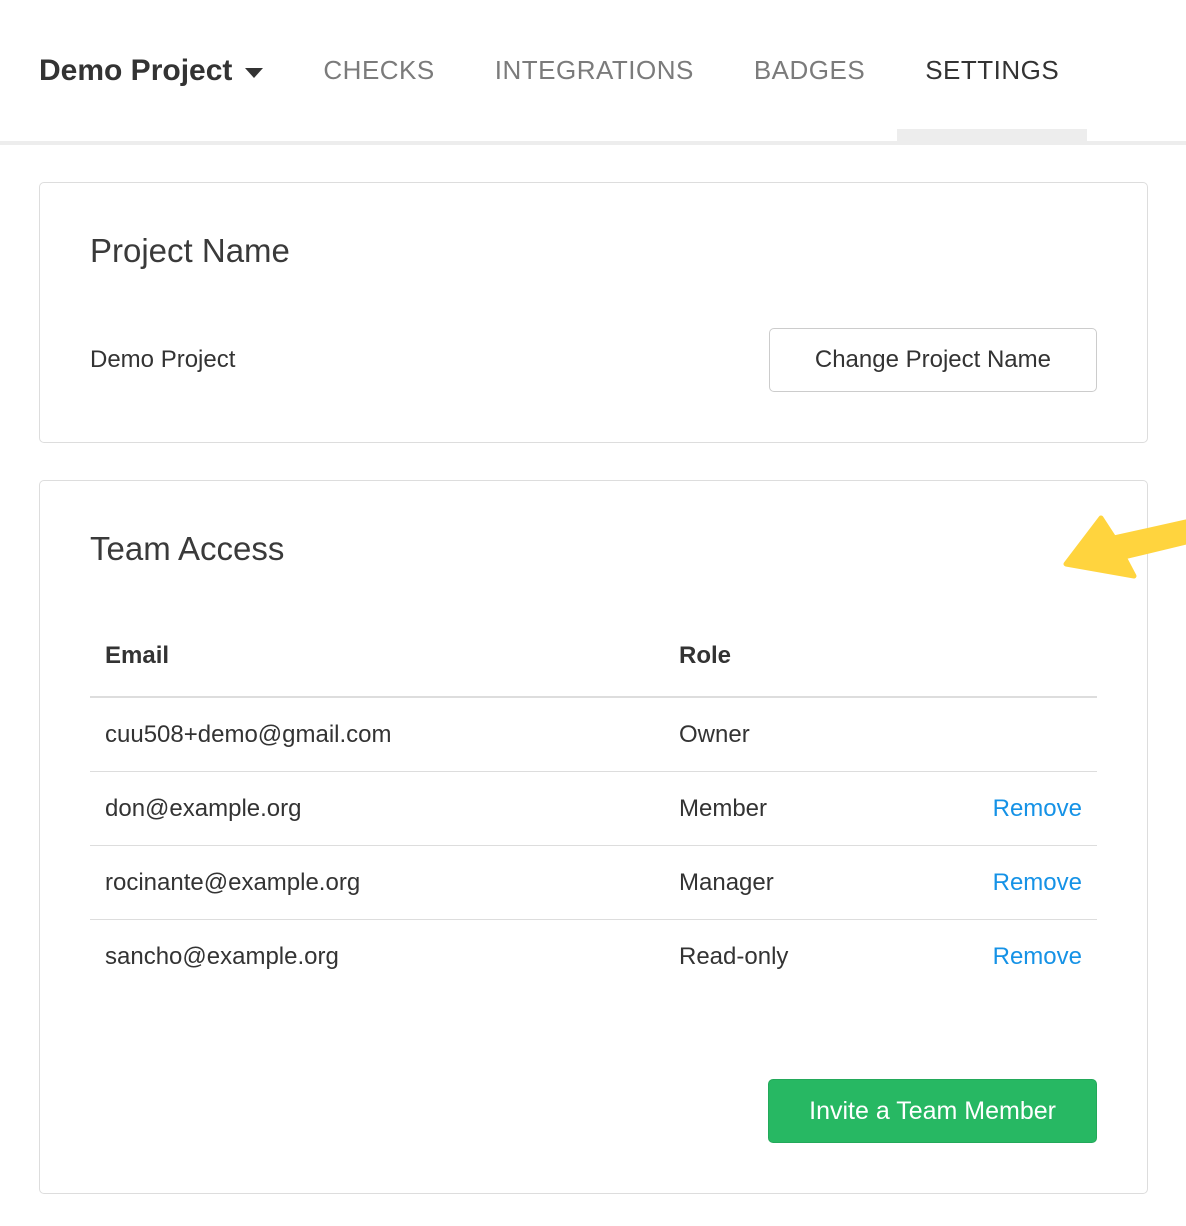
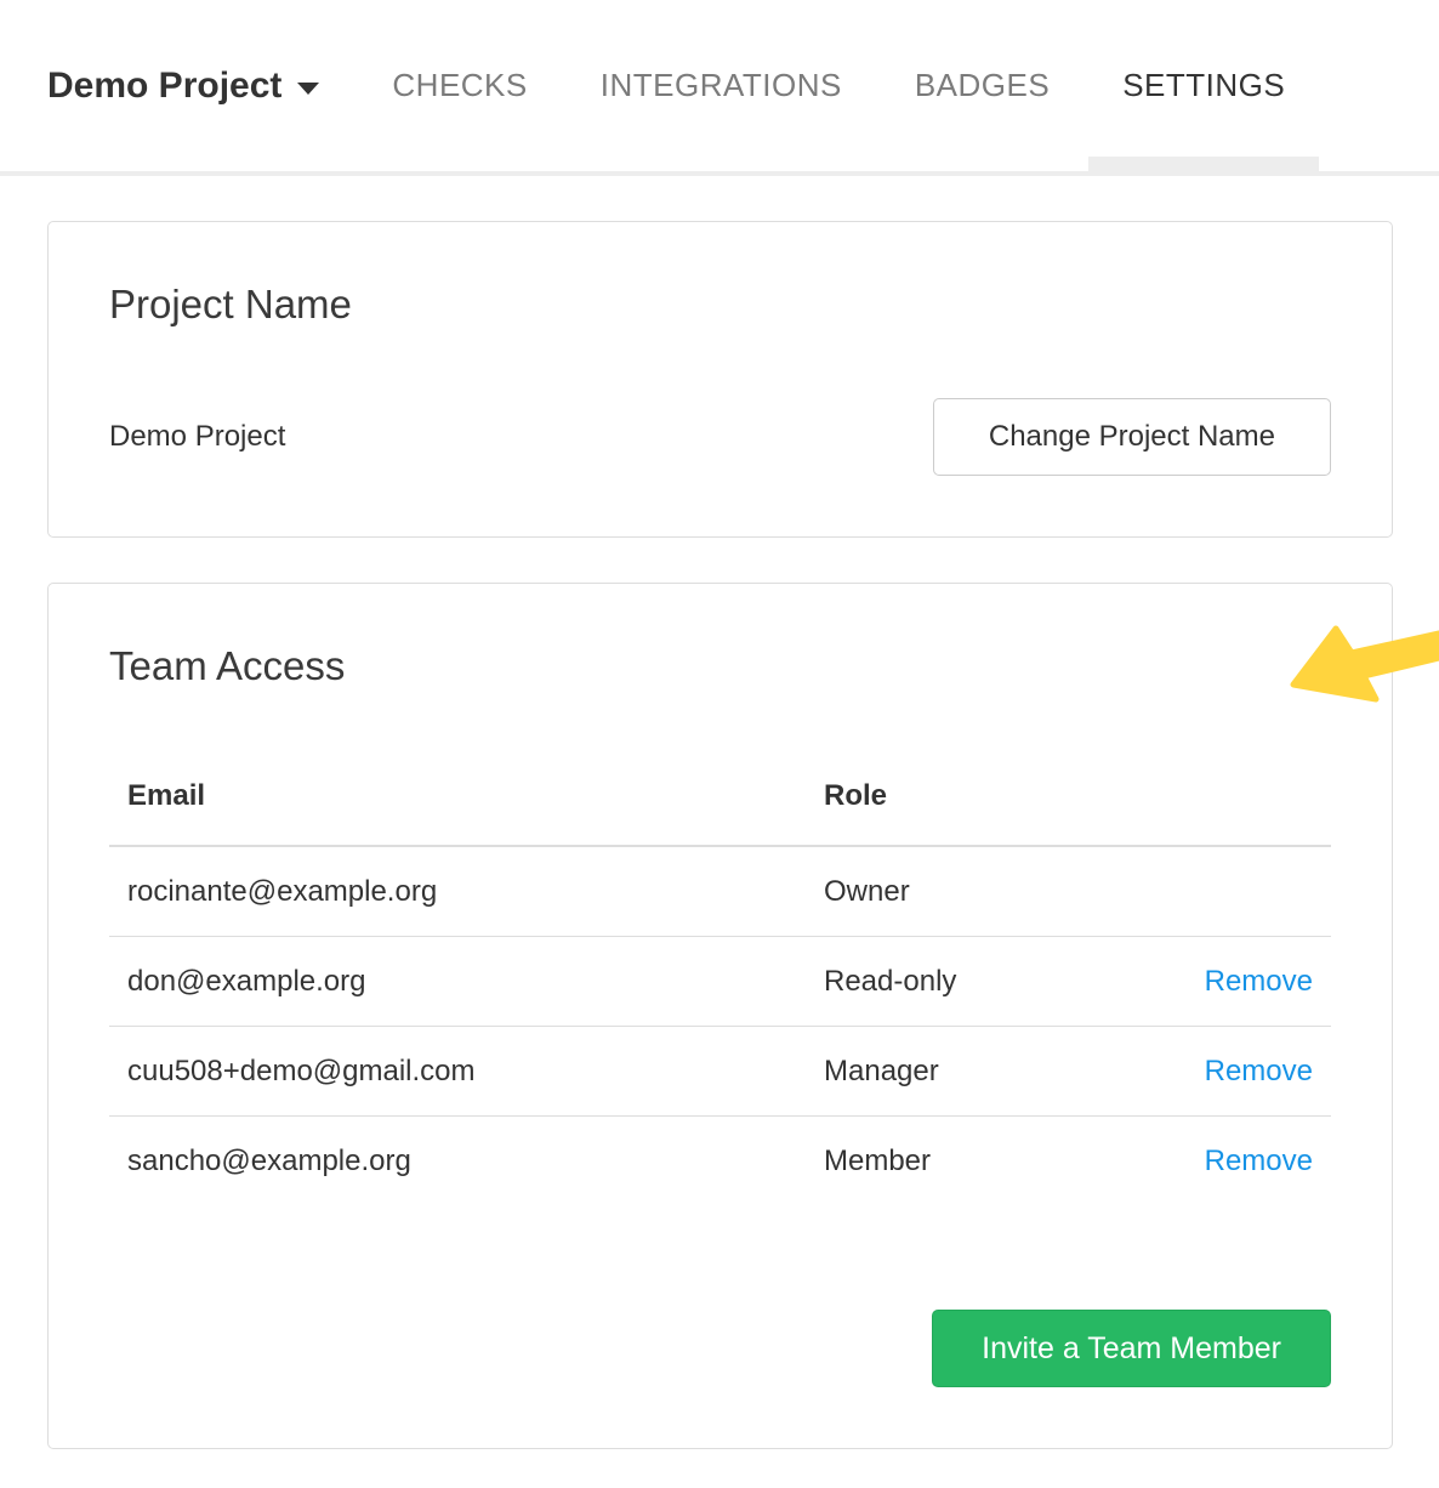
  Demo Project
  CHECKS
  INTEGRATIONS
  BADGES
  SETTINGS
  Project Name
  Demo Project
  Change Project Name
  Team Access
  Email	Role
- cuu508+demo@gmail.com	Owner
+ rocinante@example.org	Owner
- don@example.org	Member	Remove
+ don@example.org	Read-only	Remove
- rocinante@example.org	Manager	Remove
+ cuu508+demo@gmail.com	Manager	Remove
- sancho@example.org	Read-only	Remove
+ sancho@example.org	Member	Remove
  Invite a Team Member
